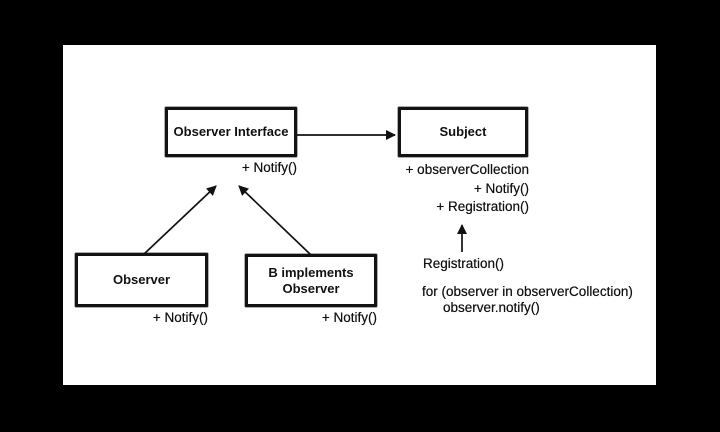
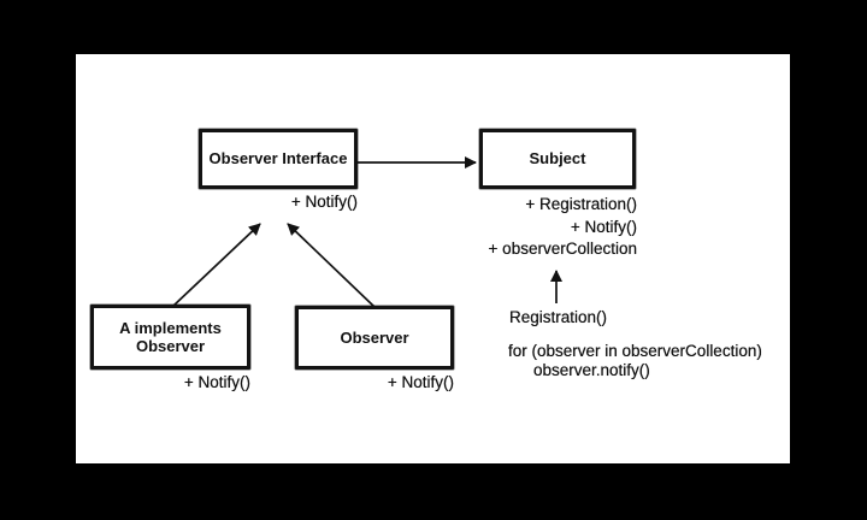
  Observer Interface
  Subject
+ A implements
  Observer
- B implements
  Observer
  + Notify()
- + observerCollection
+ + Registration()
  + Notify()
- + Registration()
+ + observerCollection
  + Notify()
  + Notify()
  Registration()
  for (observer in observerCollection)
  observer.notify()
